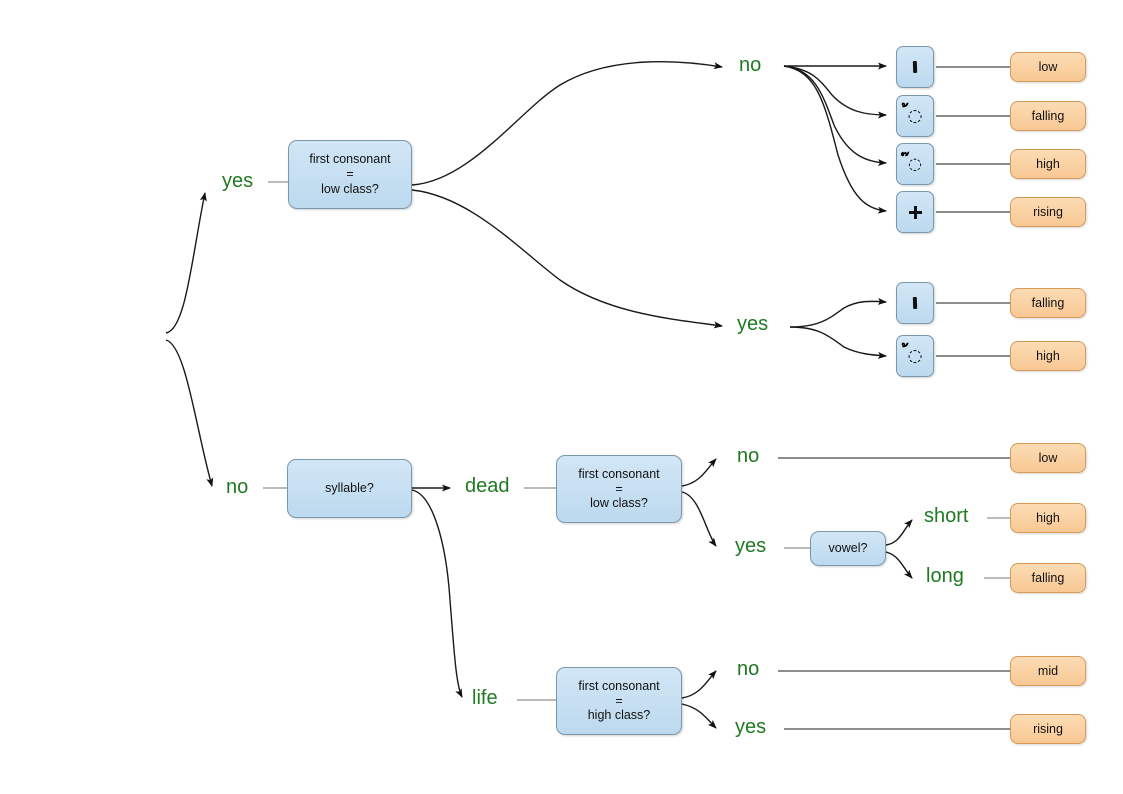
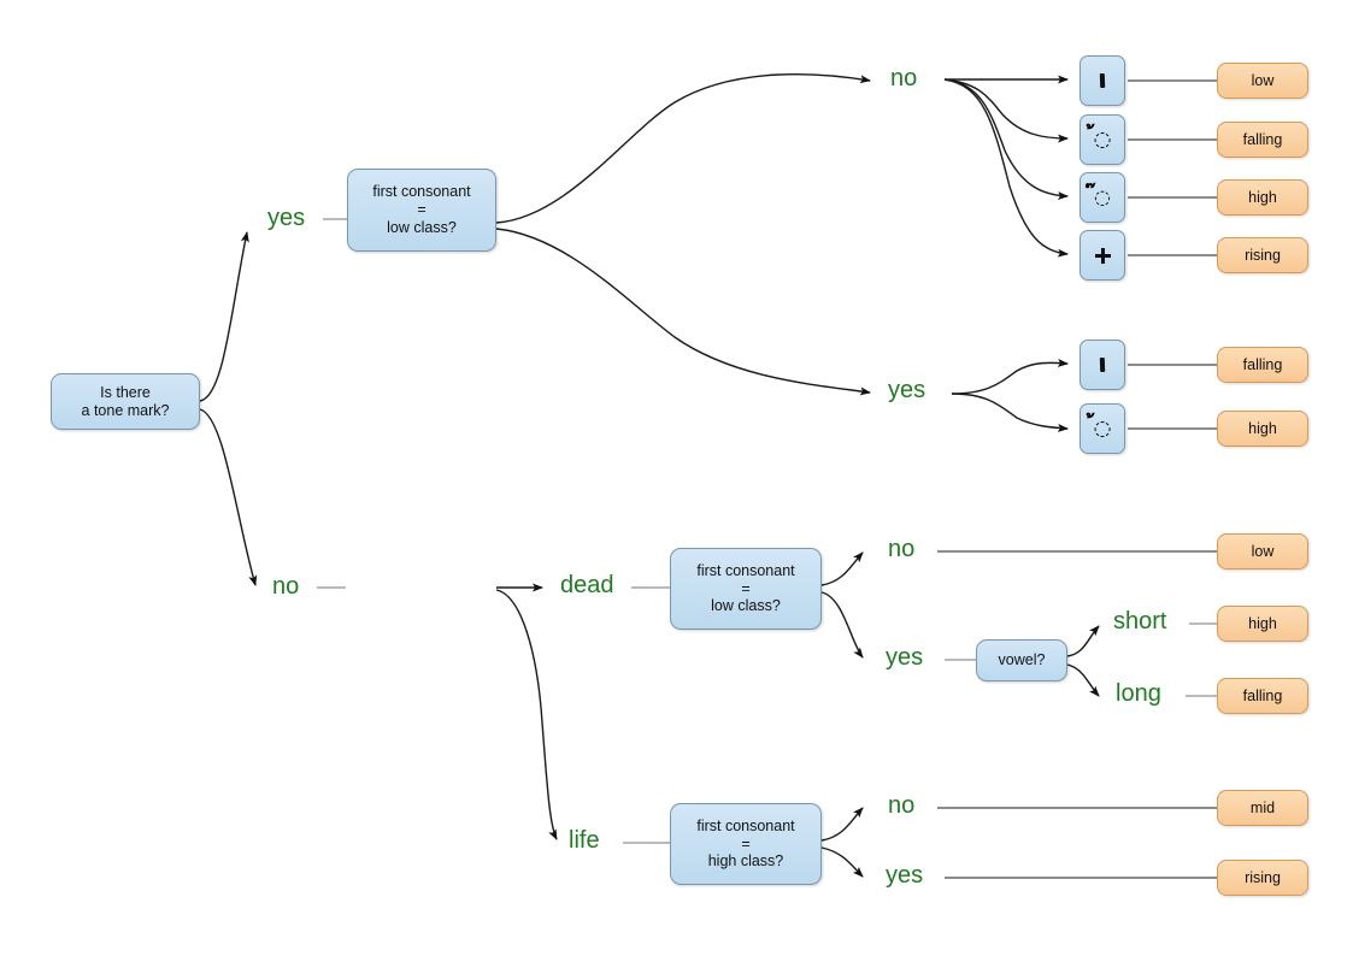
+ Is there
+ a tone mark?
  first consonant
  =
  low class?
- syllable?
  first consonant
  =
  low class?
  vowel?
  first consonant
  =
  high class?
  ◌
  ◌
  ◌
  low
  falling
  high
  rising
  falling
  high
  low
  high
  falling
  mid
  rising
  yes
  no
  no
  yes
  dead
  life
  no
  yes
  short
  long
  no
  yes
